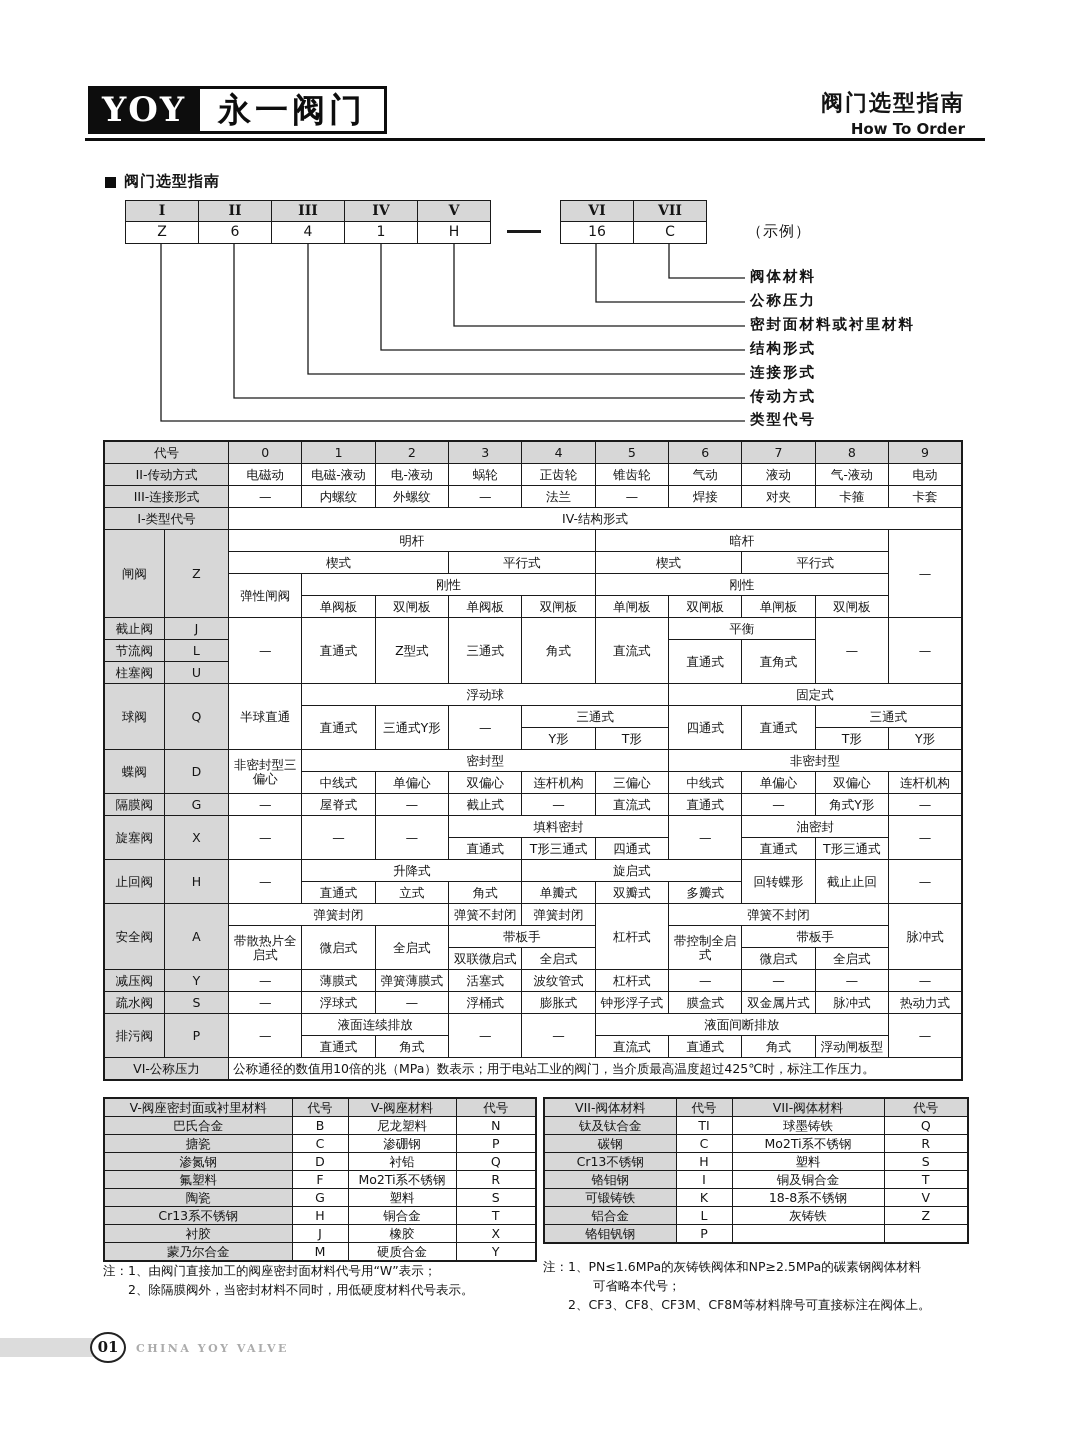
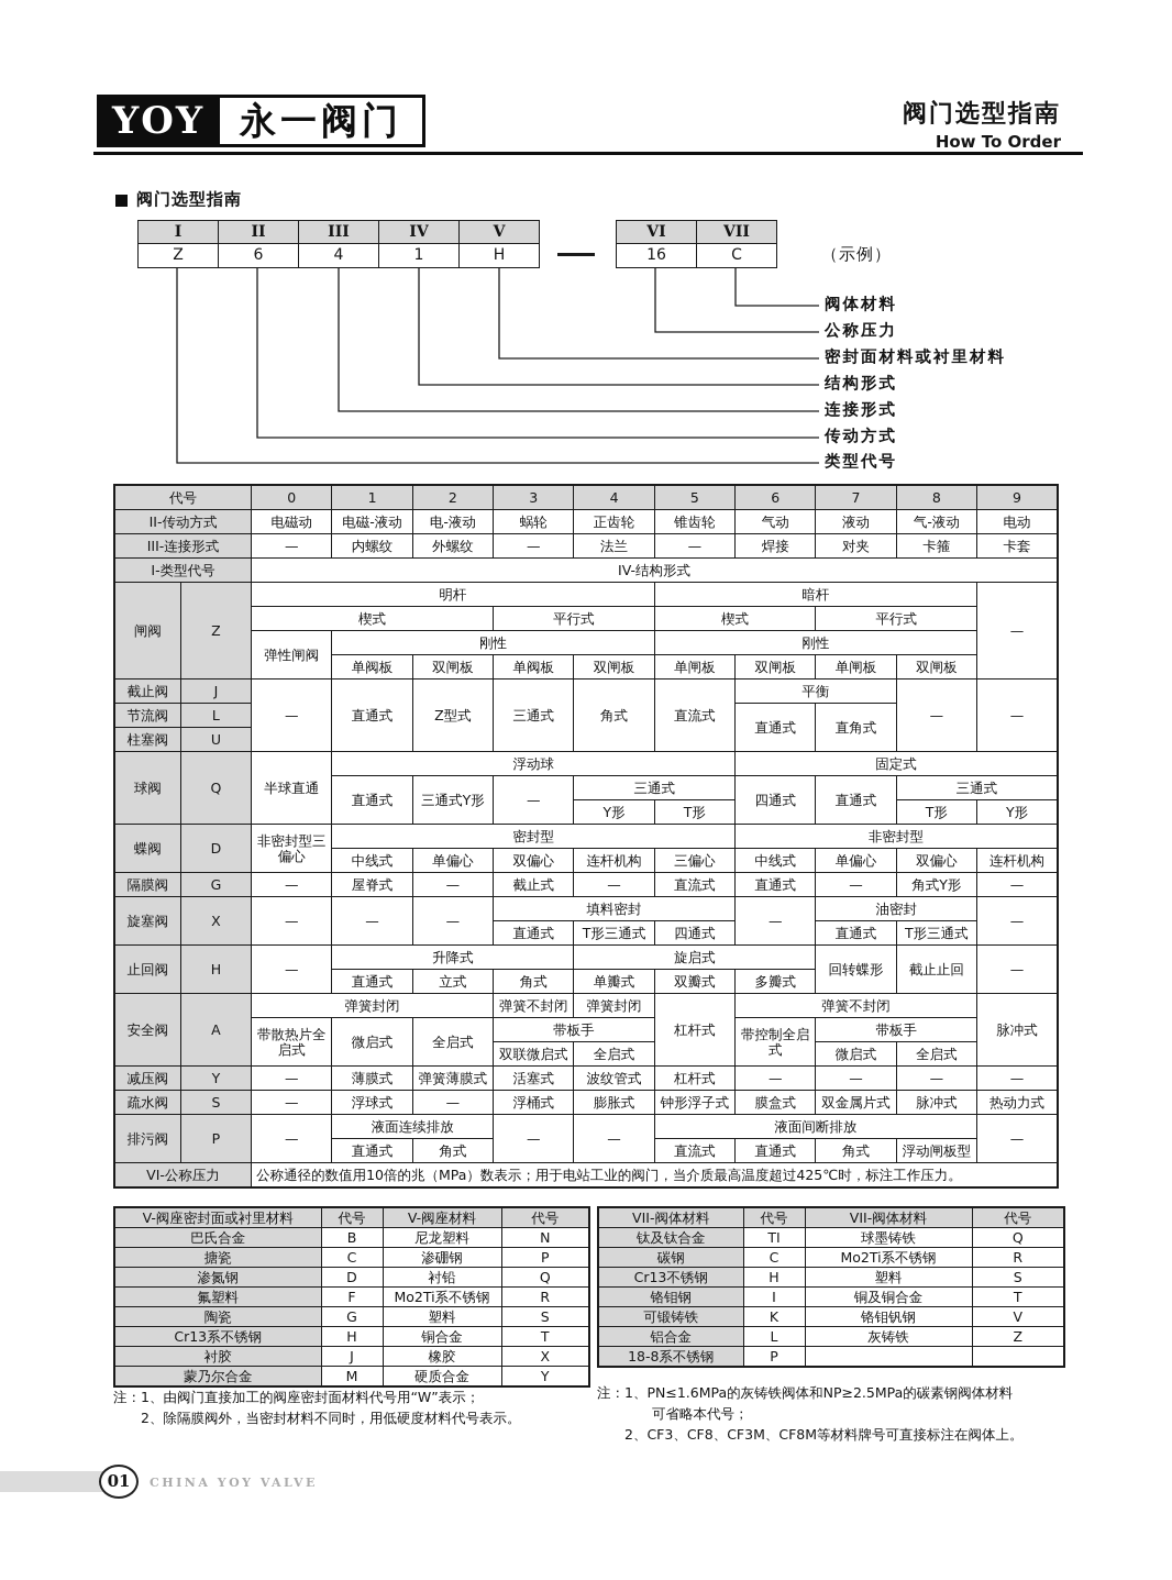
  YOY
  永一阀门
  阀门选型指南
  How To Order
  阀门选型指南
  I
  Z
  II
  6
  III
  4
  IV
  1
  V
  H
  VI
  16
  VII
  C
  （示例）
  阀体材料
  公称压力
  密封面材料或衬里材料
  结构形式
  连接形式
  传动方式
  类型代号
  代号	0	1	2	3	4	5	6	7	8	9
  II-传动方式	电磁动	电磁-液动	电-液动	蜗轮	正齿轮	锥齿轮	气动	液动	气-液动	电动
  III-连接形式	—	内螺纹	外螺纹	—	法兰	—	焊接	对夹	卡箍	卡套
  I-类型代号	IV-结构形式
  闸阀	Z	明杆	暗杆	—
  楔式	平行式	楔式	平行式
  弹性闸阀	刚性	刚性
  单阀板	双闸板	单阀板	双闸板	单闸板	双闸板	单闸板	双闸板
  截止阀	J	—	直通式	Z型式	三通式	角式	直流式	平衡	—	—
  节流阀	L	直通式	直角式
  柱塞阀	U
  球阀	Q	半球直通	浮动球	固定式
  直通式	三通式Y形	—	三通式	四通式	直通式	三通式
  Y形	T形	T形	Y形
  蝶阀	D	非密封型三偏心	密封型	非密封型
  中线式	单偏心	双偏心	连杆机构	三偏心	中线式	单偏心	双偏心	连杆机构
  隔膜阀	G	—	屋脊式	—	截止式	—	直流式	直通式	—	角式Y形	—
  旋塞阀	X	—	—	—	填料密封	—	油密封	—
  直通式	T形三通式	四通式	直通式	T形三通式
  止回阀	H	—	升降式	旋启式	回转蝶形	截止止回	—
  直通式	立式	角式	单瓣式	双瓣式	多瓣式
  安全阀	A	弹簧封闭	弹簧不封闭	弹簧封闭	杠杆式	弹簧不封闭	脉冲式
  带散热片全启式	微启式	全启式	带板手	带控制全启式	带板手
  双联微启式	全启式	微启式	全启式
  减压阀	Y	—	薄膜式	弹簧薄膜式	活塞式	波纹管式	杠杆式	—	—	—	—
  疏水阀	S	—	浮球式	—	浮桶式	膨胀式	钟形浮子式	膜盒式	双金属片式	脉冲式	热动力式
  排污阀	P	—	液面连续排放	—	—	液面间断排放	—
  直通式	角式	直流式	直通式	角式	浮动闸板型
  VI-公称压力	公称通径的数值用10倍的兆（MPa）数表示；用于电站工业的阀门，当介质最高温度超过425℃时，标注工作压力。
  V-阀座密封面或衬里材料	代号	V-阀座材料	代号
  巴氏合金	B	尼龙塑料	N
  搪瓷	C	渗硼钢	P
  渗氮钢	D	衬铅	Q
  氟塑料	F	Mo2Ti系不锈钢	R
  陶瓷	G	塑料	S
  Cr13系不锈钢	H	铜合金	T
  衬胶	J	橡胶	X
  蒙乃尔合金	M	硬质合金	Y
  VII-阀体材料	代号	VII-阀体材料	代号
  钛及钛合金	TI	球墨铸铁	Q
  碳钢	C	Mo2Ti系不锈钢	R
  Cr13不锈钢	H	塑料	S
  铬钼钢	I	铜及铜合金	T
- 可锻铸铁	K	18-8系不锈钢	V
+ 可锻铸铁	K	铬钼钒钢	V
  铝合金	L	灰铸铁	Z
- 铬钼钒钢	P
+ 18-8系不锈钢	P
  注：1、由阀门直接加工的阀座密封面材料代号用“W”表示；
  2、除隔膜阀外，当密封材料不同时，用低硬度材料代号表示。
  注：1、PN≤1.6MPa的灰铸铁阀体和NP≥2.5MPa的碳素钢阀体材料
  可省略本代号；
  2、CF3、CF8、CF3M、CF8M等材料牌号可直接标注在阀体上。
  01
  CHINA YOY VALVE
